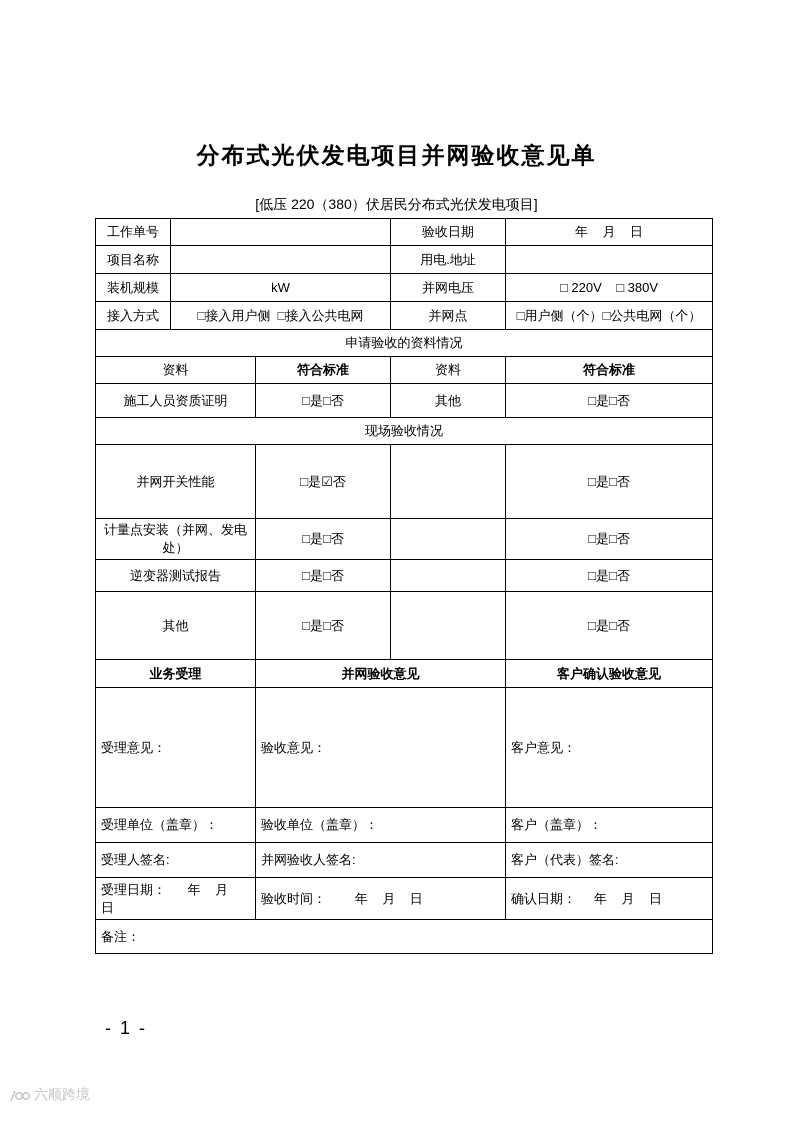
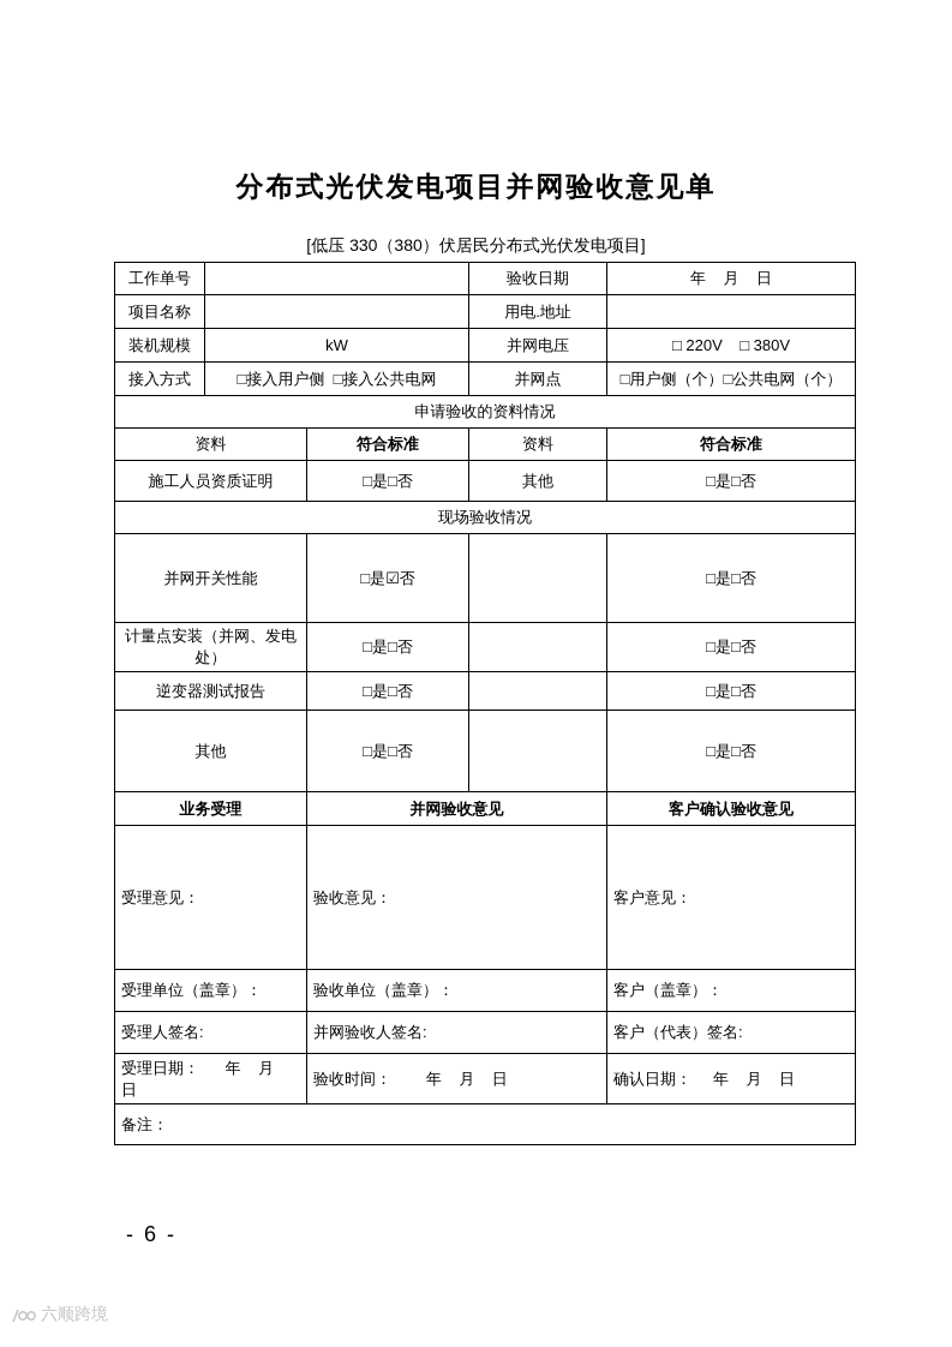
  分布式光伏发电项目并网验收意见单
- [低压 220（380）伏居民分布式光伏发电项目]
+ [低压 330（380）伏居民分布式光伏发电项目]
  工作单号		验收日期	年 月 日
  项目名称		用电.地址
  装机规模	kW	并网电压	□ 220V □ 380V
  接入方式	□接入用户侧 □接入公共电网	并网点	□用户侧（个）□公共电网（个）
  申请验收的资料情况
  资料	符合标准	资料	符合标准
  施工人员资质证明	□是□否	其他	□是□否
  现场验收情况
  并网开关性能	□是☑否		□是□否
  计量点安装（并网、发电处）	□是□否		□是□否
  逆变器测试报告	□是□否		□是□否
  其他	□是□否		□是□否
  业务受理	并网验收意见	客户确认验收意见
  受理意见：	验收意见：	客户意见：
  受理单位（盖章）：	验收单位（盖章）：	客户（盖章）：
  受理人签名:	并网验收人签名:	客户（代表）签名:
  受理日期： 年 月 日	验收时间： 年 月 日	确认日期： 年 月 日
  备注：
- - 1 -
+ - 6 -
  六顺跨境
